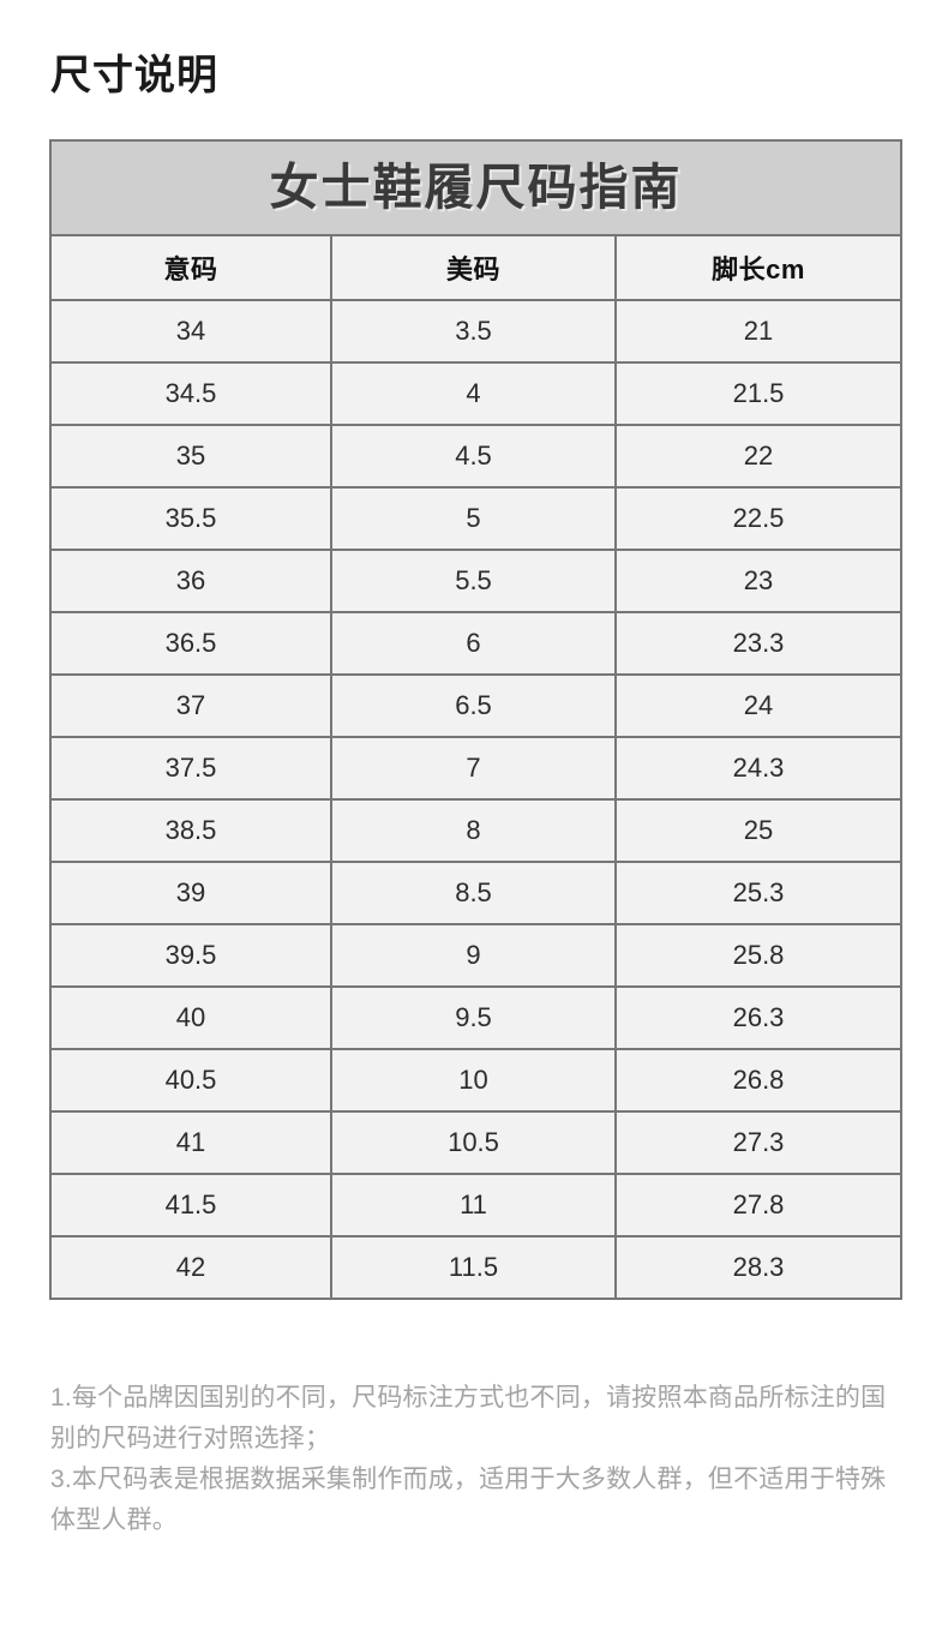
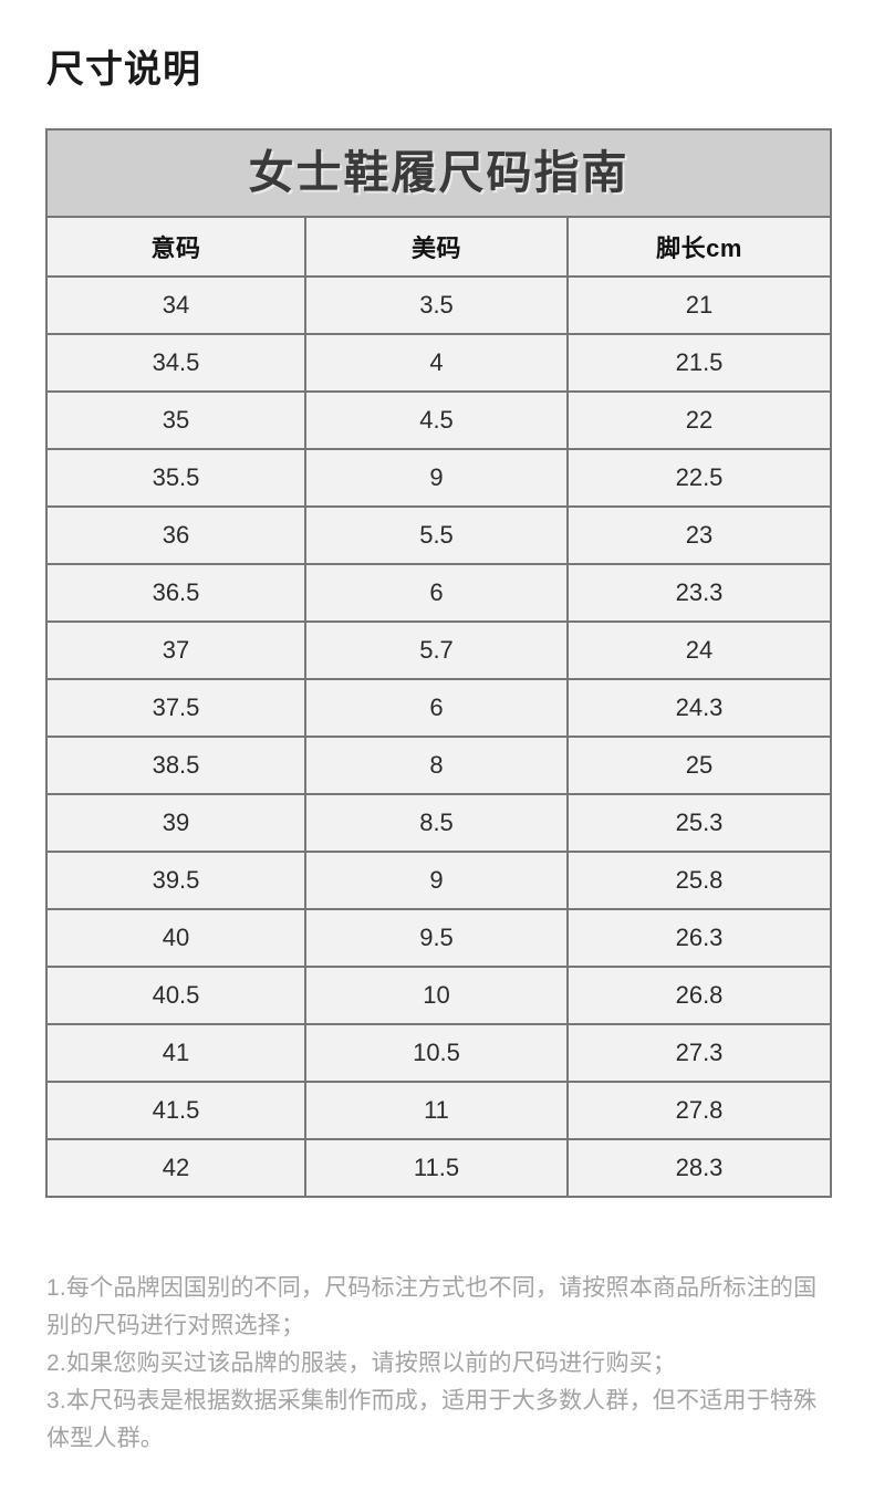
  尺寸说明
  女士鞋履尺码指南
  意码	美码	脚长cm
  34	3.5	21
  34.5	4	21.5
  35	4.5	22
- 35.5	5	22.5
+ 35.5	9	22.5
  36	5.5	23
  36.5	6	23.3
- 37	6.5	24
+ 37	5.7	24
- 37.5	7	24.3
+ 37.5	6	24.3
  38.5	8	25
  39	8.5	25.3
  39.5	9	25.8
  40	9.5	26.3
  40.5	10	26.8
  41	10.5	27.3
  41.5	11	27.8
  42	11.5	28.3
  1.每个品牌因国别的不同，尺码标注方式也不同，请按照本商品所标注的国别的尺码进行对照选择；
+ 2.如果您购买过该品牌的服装，请按照以前的尺码进行购买；
  3.本尺码表是根据数据采集制作而成，适用于大多数人群，但不适用于特殊体型人群。
